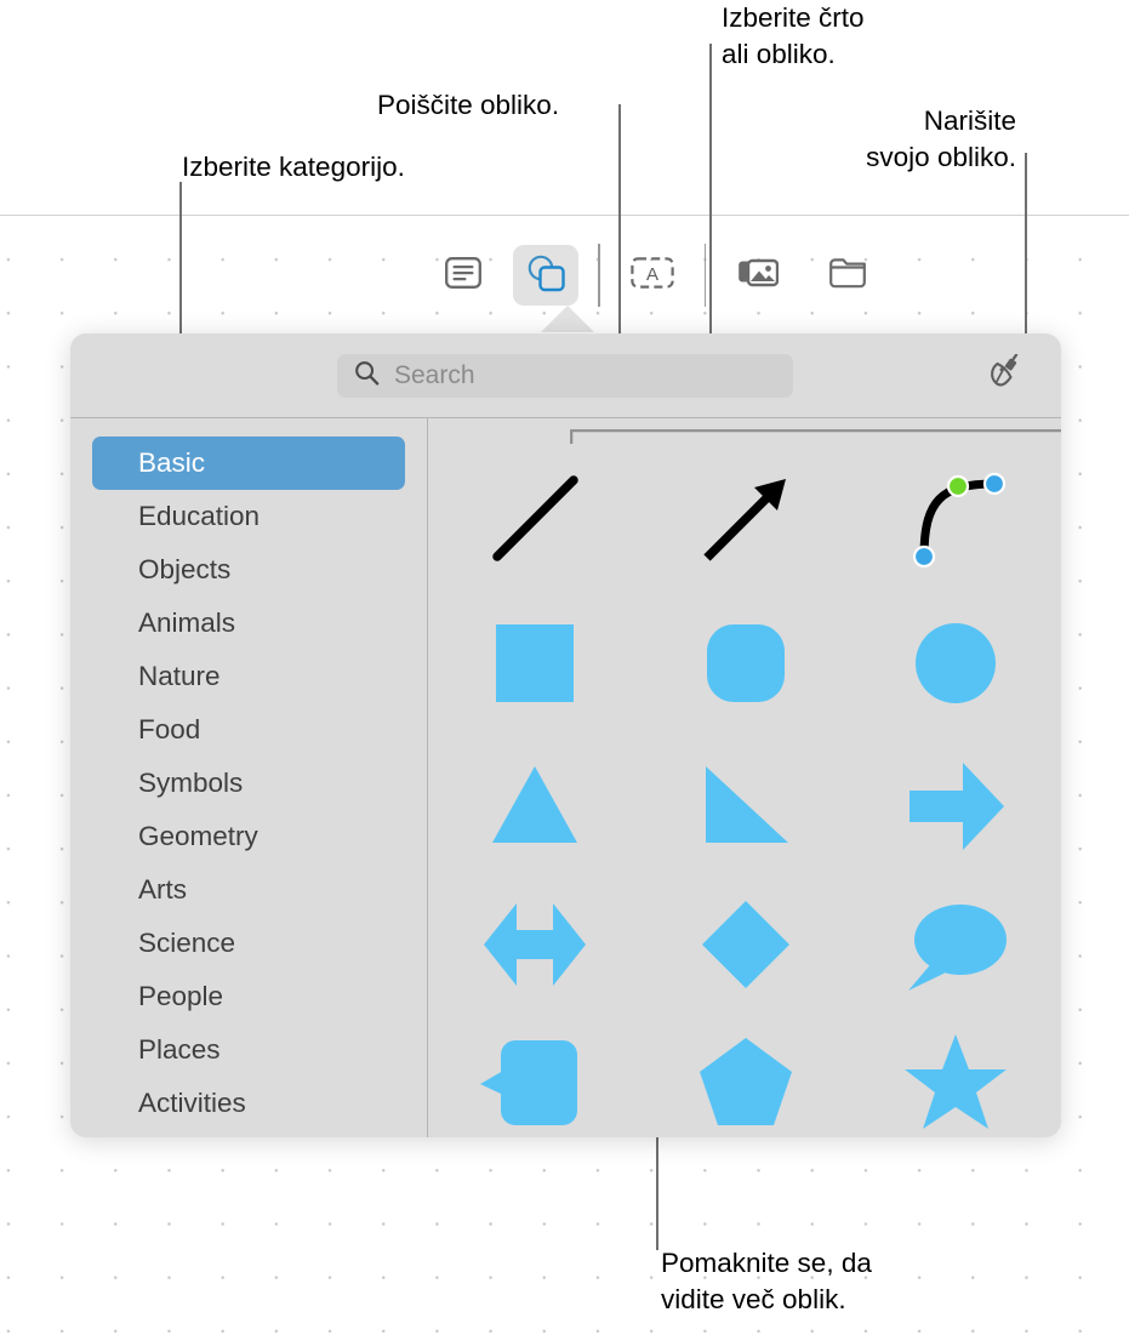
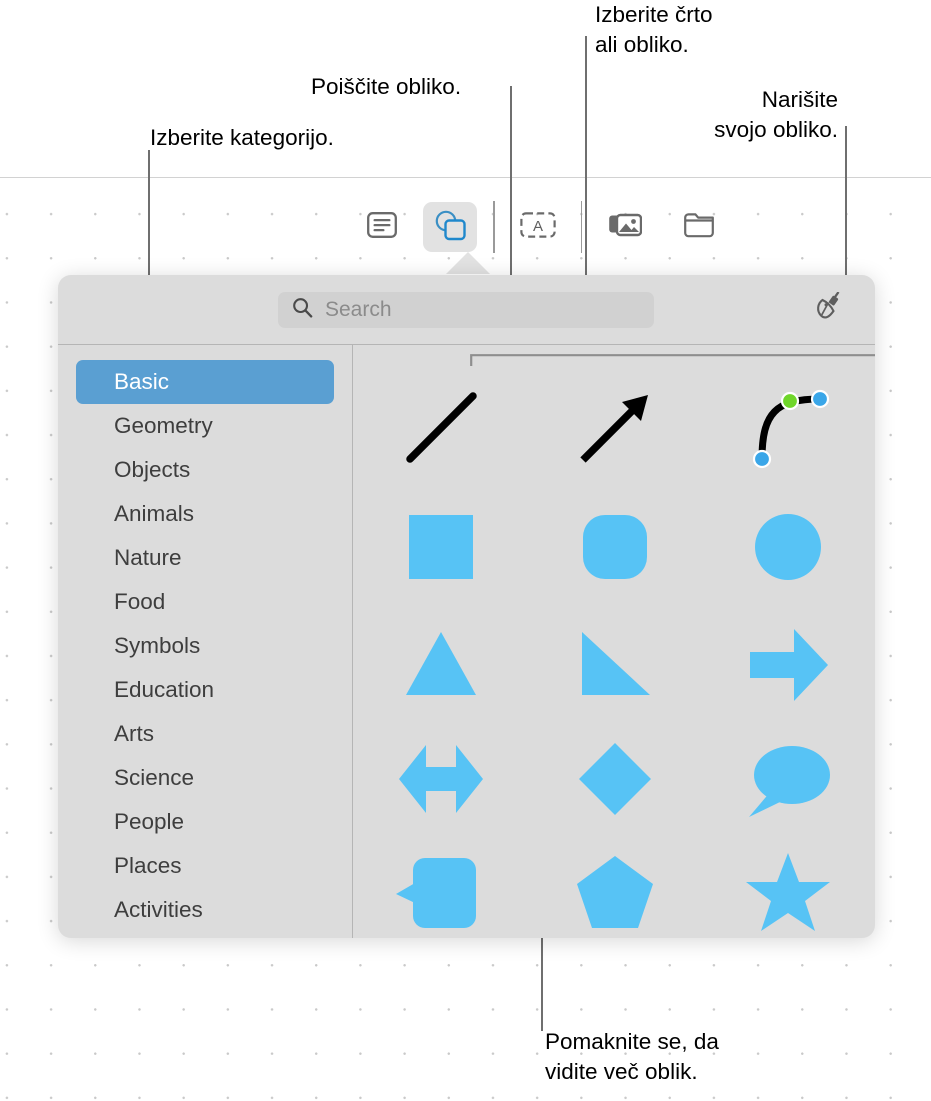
  Izberite kategorijo.
  Poiščite obliko.
  Izberite črto
  ali obliko.
  Narišite
  svojo obliko.
  Pomaknite se, da
  vidite več oblik.
  A
  Search
  Basic
- Education
+ Geometry
  Objects
  Animals
  Nature
  Food
  Symbols
- Geometry
+ Education
  Arts
  Science
  People
  Places
  Activities
